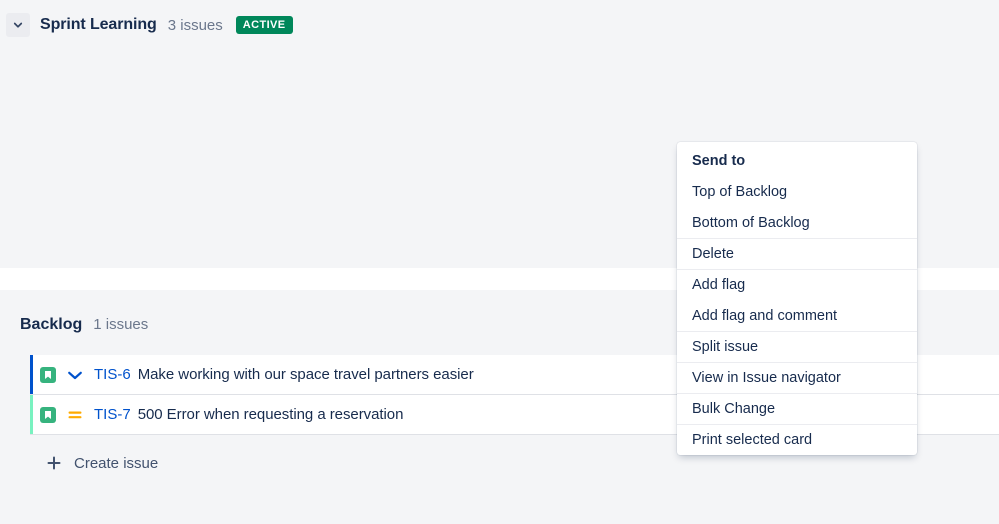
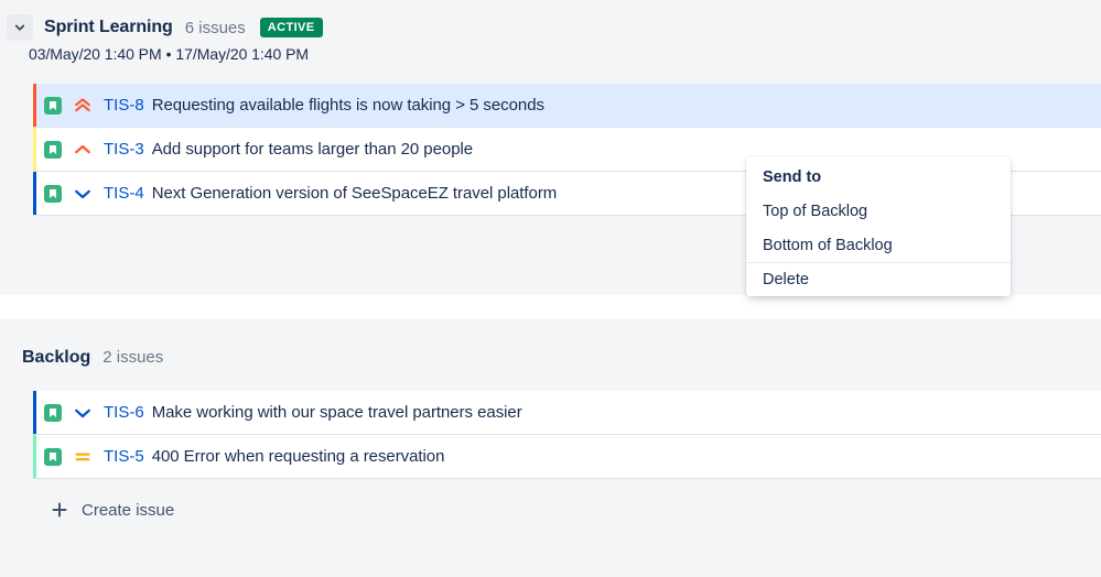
  Sprint Learning
- 3 issues
+ 6 issues
  ACTIVE
+ 03/May/20 1:40 PM • 17/May/20 1:40 PM
+ TIS-8
+ Requesting available flights is now taking > 5 seconds
+ TIS-3
+ Add support for teams larger than 20 people
+ TIS-4
+ Next Generation version of SeeSpaceEZ travel platform
  Backlog
- 1 issues
+ 2 issues
  TIS-6
  Make working with our space travel partners easier
- TIS-7
+ TIS-5
- 500 Error when requesting a reservation
+ 400 Error when requesting a reservation
  Create issue
  Send to
  Top of Backlog
  Bottom of Backlog
  Delete
- Add flag
- Add flag and comment
- Split issue
- View in Issue navigator
- Bulk Change
- Print selected card
